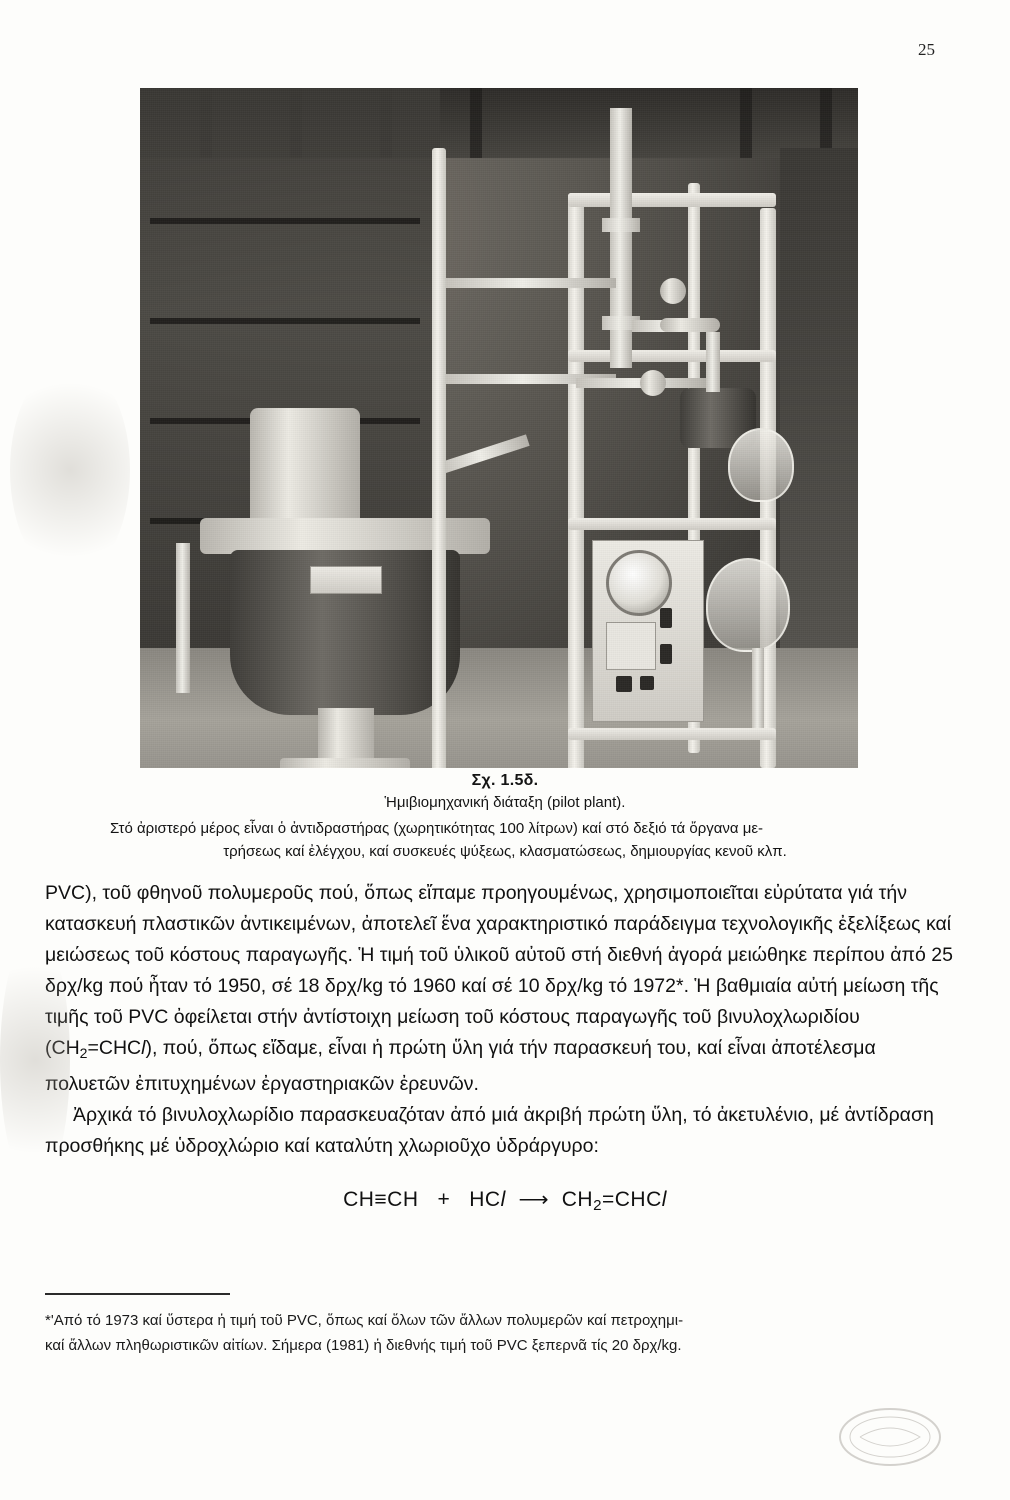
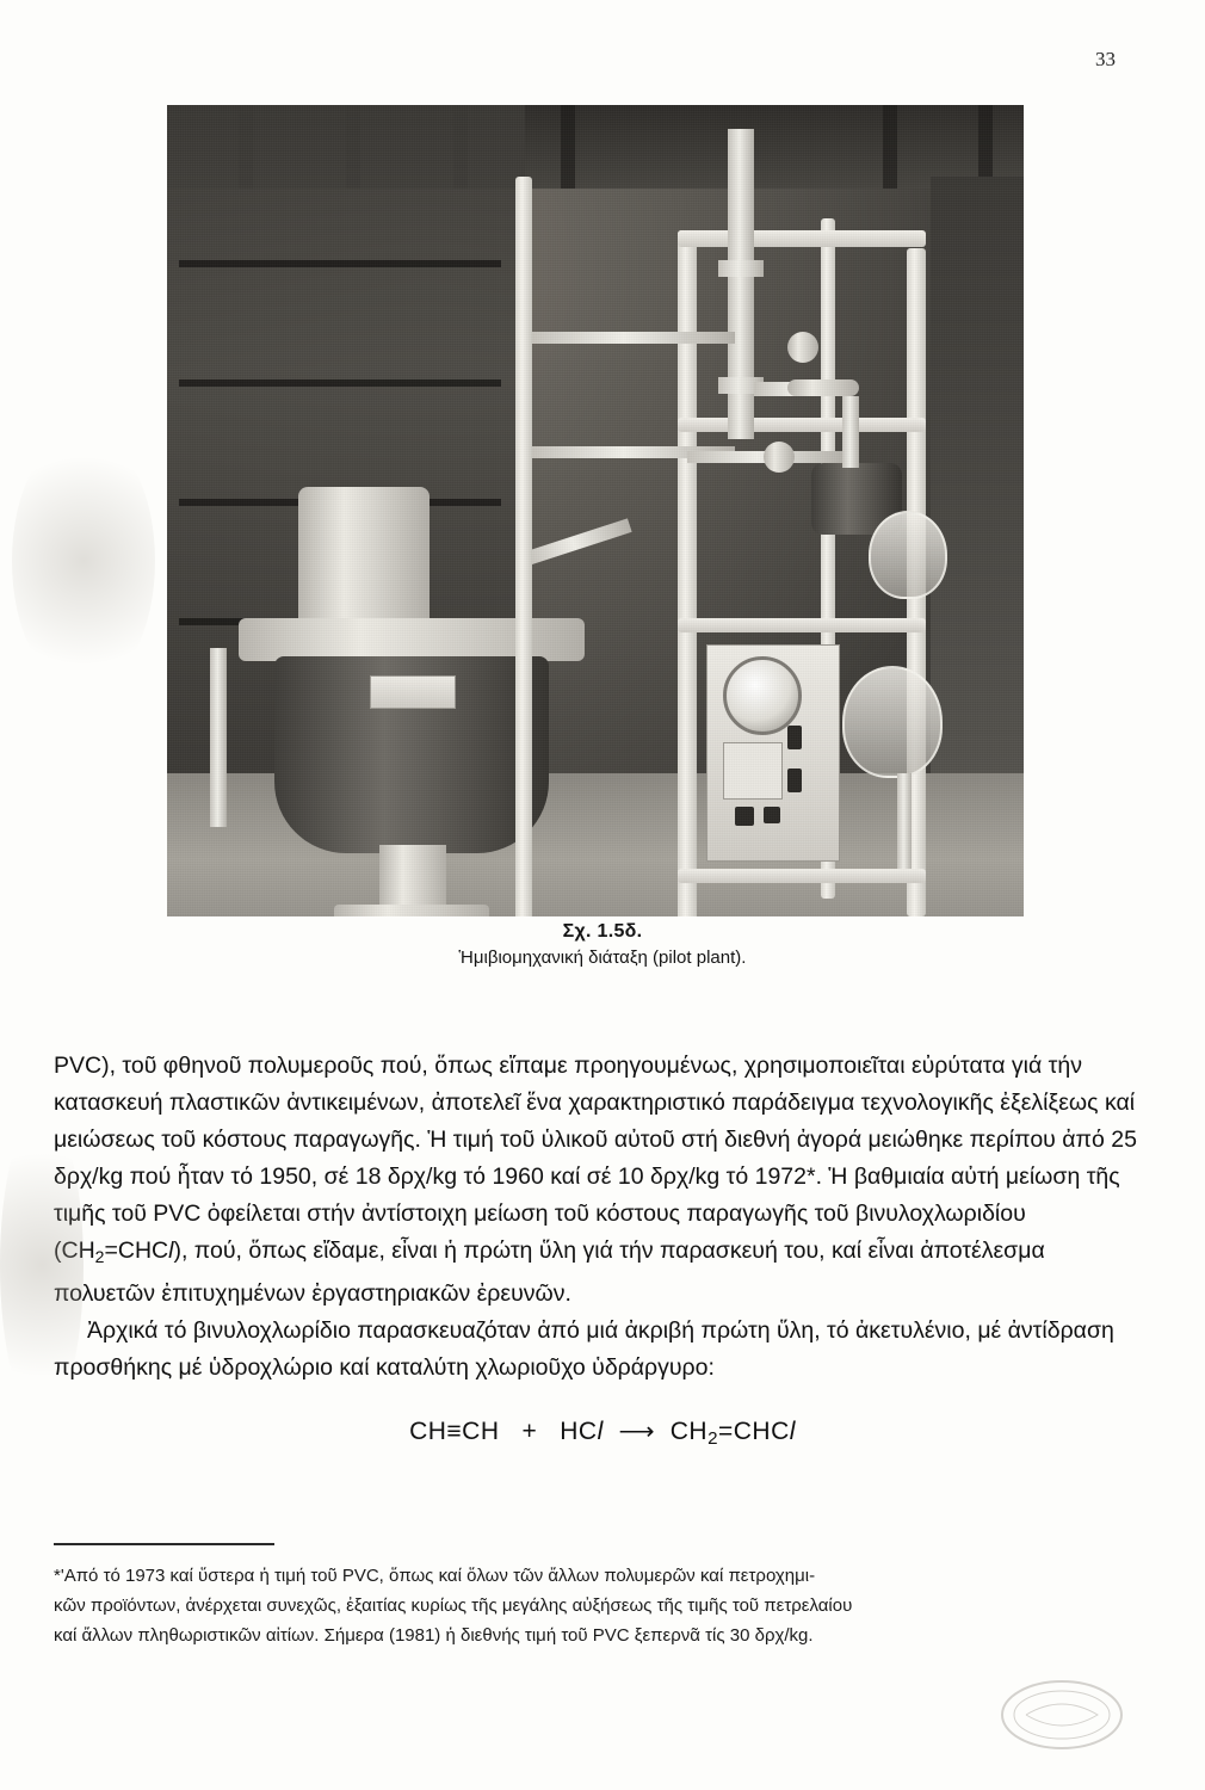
- 25
+ 33
  Σχ. 1.5δ.
  Ἡμιβιομηχανική διάταξη (pilot plant).
- Στό ἀριστερό μέρος εἶναι ὁ ἀντιδραστήρας (χωρητικότητας 100 λίτρων) καί στό δεξιό τά ὄργανα με-
- τρήσεως καί ἐλέγχου, καί συσκευές ψύξεως, κλασματώσεως, δημιουργίας κενοῦ κλπ.
  PVC), τοῦ φθηνοῦ πολυμεροῦς πού, ὅπως εἴπαμε προηγουμένως, χρησιμοποιεῖται εὐρύτατα γιά τήν κατασκευή πλαστικῶν ἀντικειμένων, ἀποτελεῖ ἕνα χαρακτηριστικό παράδειγμα τεχνολογικῆς ἐξελίξεως καί ειώσεως τοῦ κόστους παραγωγῆς. Ἡ τιμή τοῦ ὑλικοῦ αὐτοῦ στή διεθνή ἀγορά μειώθηκε περίπου ἀπό 25 χ/kg πού ἦταν τό 1950, σέ 18 δρχ/kg τό 1960 καί σέ 10 δρχ/kg τό 1972*. Ἡ βαθμιαία αὐτή μείωση τῆς ῆς τοῦ PVC ὀφείλεται στήν ἀντίστοιχη μείωση τοῦ κόστους παραγωγῆς τοῦ βινυλοχλωριδίου H2=CHCl), πού, ὅπως εἴδαμε, εἶναι ἡ πρώτη ὕλη γιά τήν παρασκευή του, καί εἶναι ἀποτέλεσμα λυετῶν ἐπιτυχημένων ἐργαστηριακῶν ἐρευνῶν.
  Ἀρχικά τό βινυλοχλωρίδιο παρασκευαζόταν ἀπό μιά ἀκριβή πρώτη ὕλη, τό ἀκετυλένιο, μέ ἀντίδραση ροσθήκης μέ ὑδροχλώριο καί καταλύτη χλωριοῦχο ὑδράργυρο:
  CH≡CH + HCl ⟶ CH2=CHCl
  *'Από τό 1973 καί ὕστερα ἡ τιμή τοῦ PVC, ὅπως καί ὅλων τῶν ἄλλων πολυμερῶν καί πετροχημι-
+ κῶν προϊόντων, ἀνέρχεται συνεχῶς, ἐξαιτίας κυρίως τῆς μεγάλης αὐξήσεως τῆς τιμῆς τοῦ πετρελαίου
- καί ἄλλων πληθωριστικῶν αἰτίων. Σήμερα (1981) ἡ διεθνής τιμή τοῦ PVC ξεπερνᾶ τίς 20 δρχ/kg.
+ καί ἄλλων πληθωριστικῶν αἰτίων. Σήμερα (1981) ἡ διεθνής τιμή τοῦ PVC ξεπερνᾶ τίς 30 δρχ/kg.
